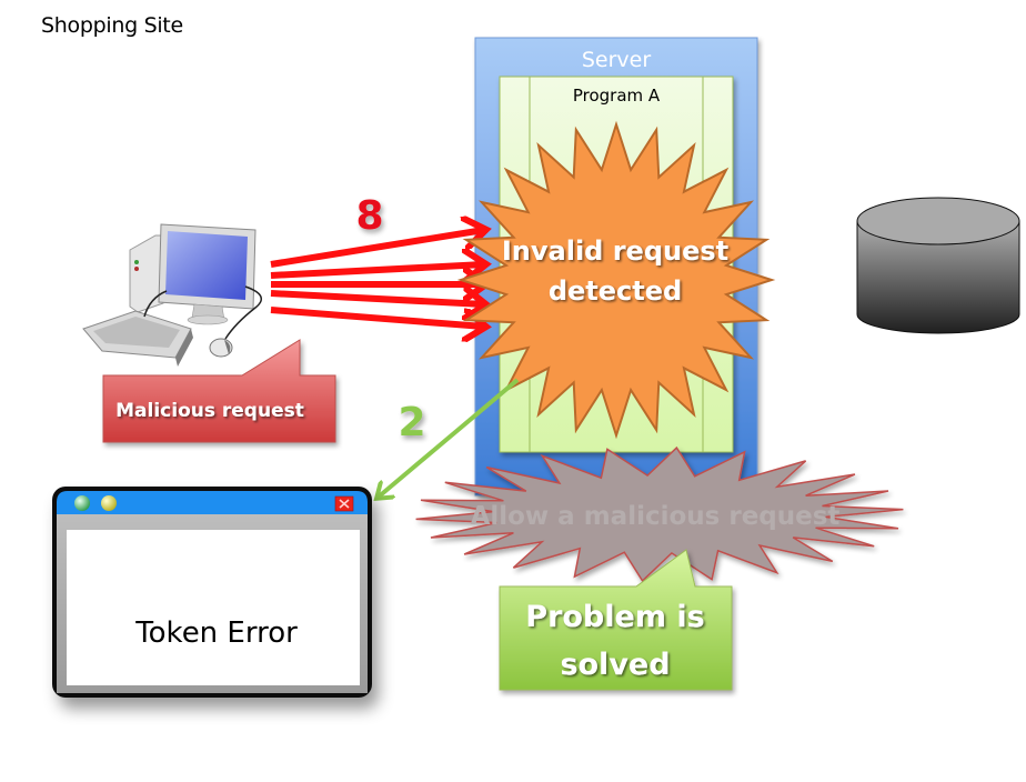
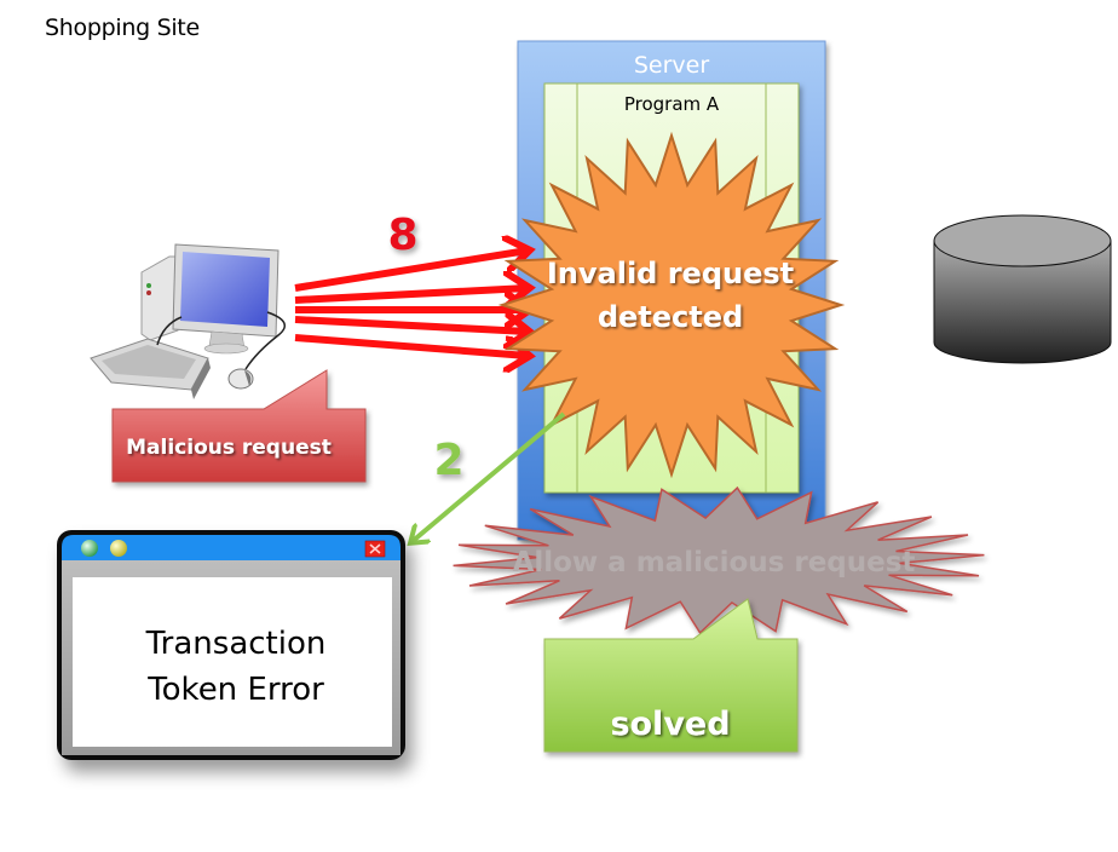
  Shopping Site
  Server
  Program A
  Malicious request
  8
  Invalid request
  detected
  2
  Allow a malicious request
- Problem is
  solved
+ Transaction
  Token Error
